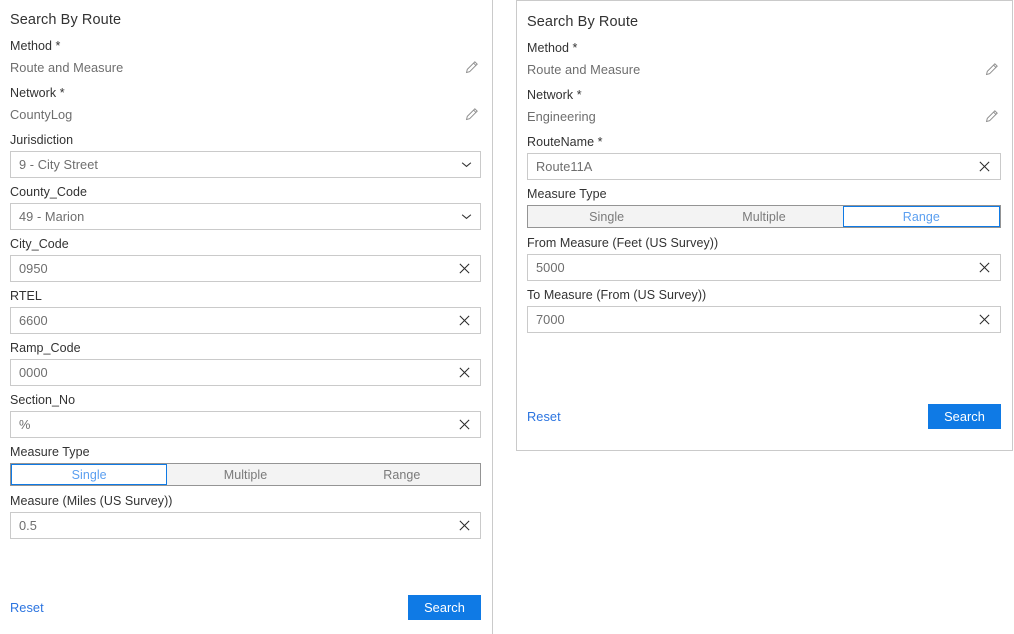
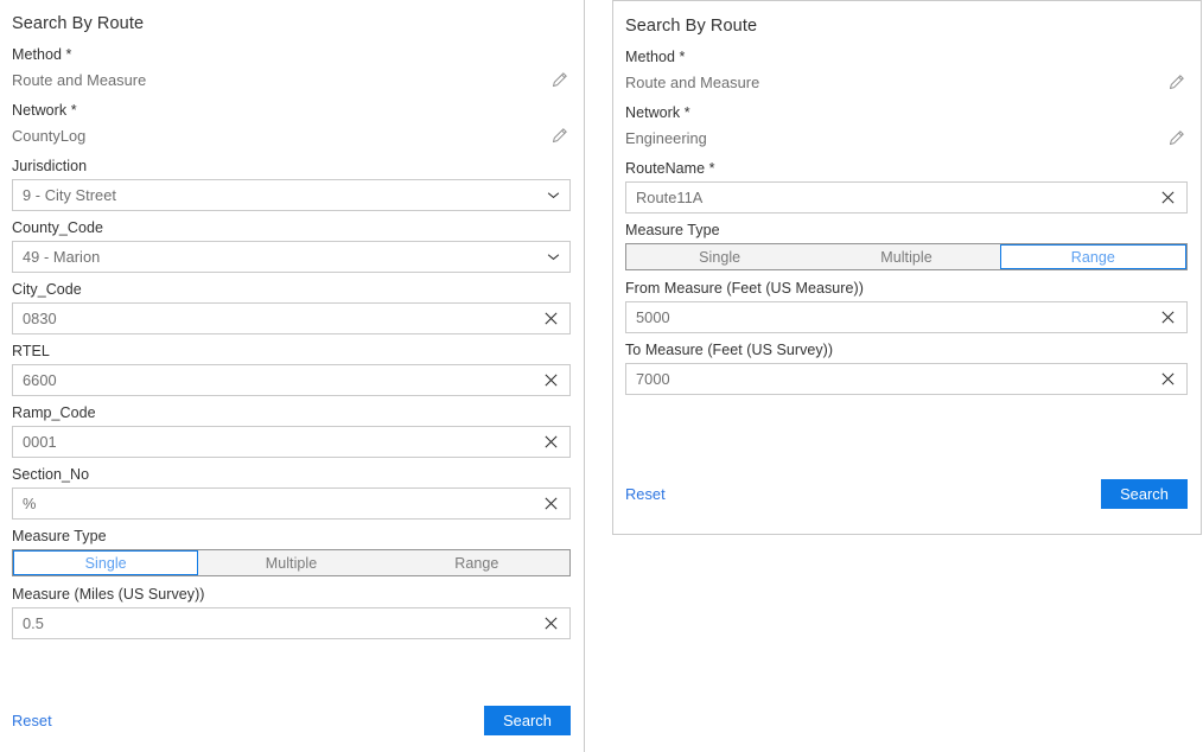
  Search By Route
  Method *
  Route and Measure
  Network *
  CountyLog
  Jurisdiction
  9 - City Street
  County_Code
  49 - Marion
  City_Code
- 0950
+ 0830
  RTEL
  6600
  Ramp_Code
- 0000
+ 0001
  Section_No
  %
  Measure Type
  Single
  Multiple
  Range
  Measure (Miles (US Survey))
  0.5
  Reset
  Search
  Search By Route
  Method *
  Route and Measure
  Network *
  Engineering
  RouteName *
  Route11A
  Measure Type
  Single
  Multiple
  Range
- From Measure (Feet (US Survey))
+ From Measure (Feet (US Measure))
  5000
- To Measure (From (US Survey))
+ To Measure (Feet (US Survey))
  7000
  Reset
  Search
